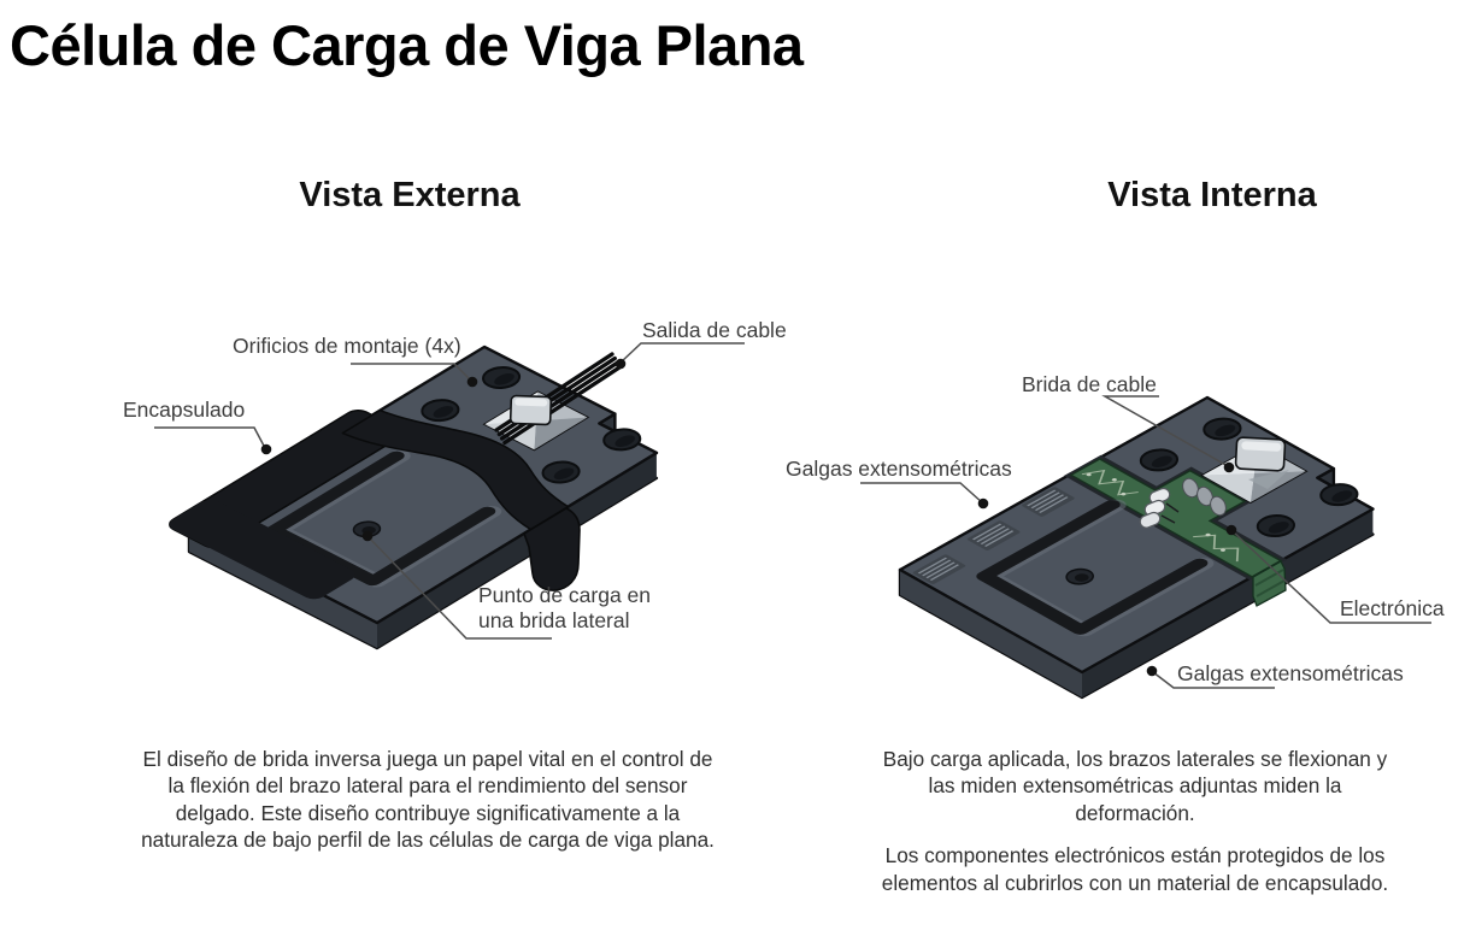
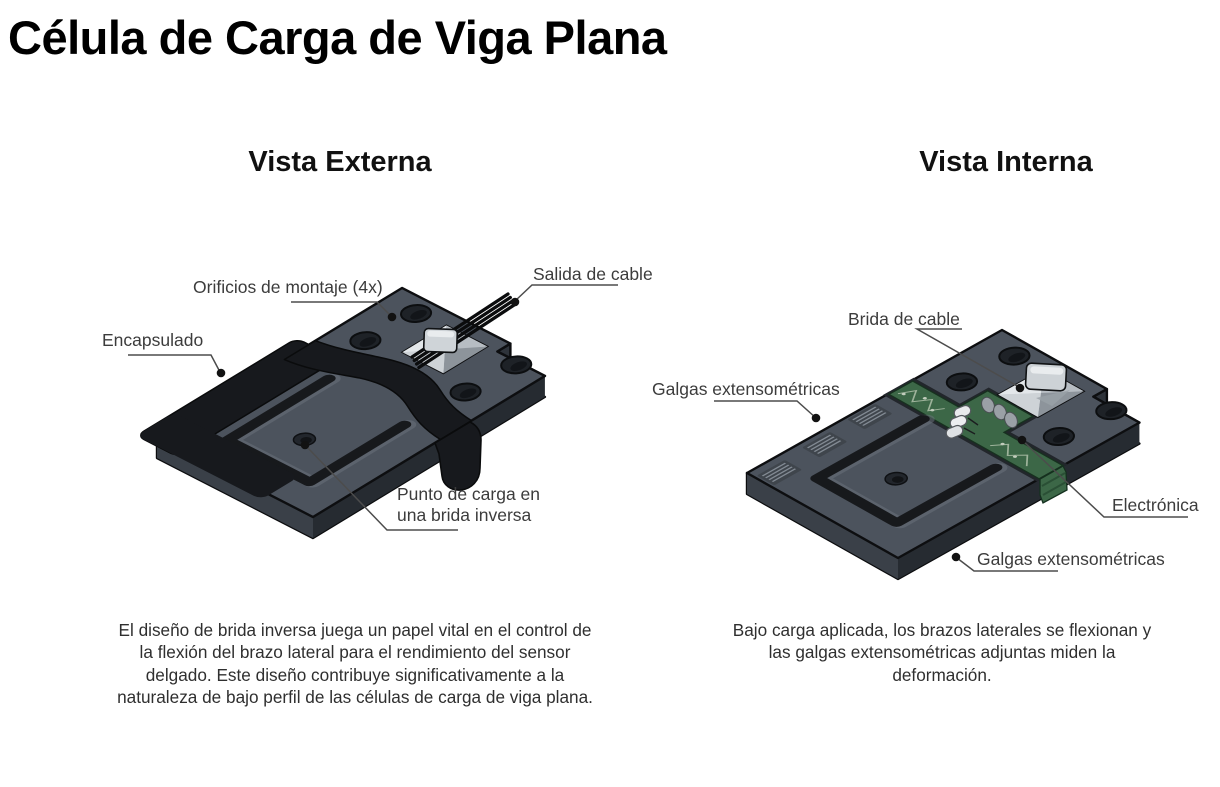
  Célula de Carga de Viga Plana
  Vista Externa
  Vista Interna
  Orificios de montaje (4x)
  Salida de cable
  Encapsulado
- Punto de carga en una brida lateral
+ Punto de carga en una brida inversa
  Brida de cable
  Galgas extensométricas
  Electrónica
  Galgas extensométricas
  El diseño de brida inversa juega un papel vital en el control de la flexión del brazo lateral para el rendimiento del sensor delgado. Este diseño contribuye significativamente a la naturaleza de bajo perfil de las células de carga de viga plana.
- Bajo carga aplicada, los brazos laterales se flexionan y las miden extensométricas adjuntas miden la deformación.
+ Bajo carga aplicada, los brazos laterales se flexionan y las galgas extensométricas adjuntas miden la deformación.
- Los componentes electrónicos están protegidos de los elementos al cubrirlos con un material de encapsulado.
